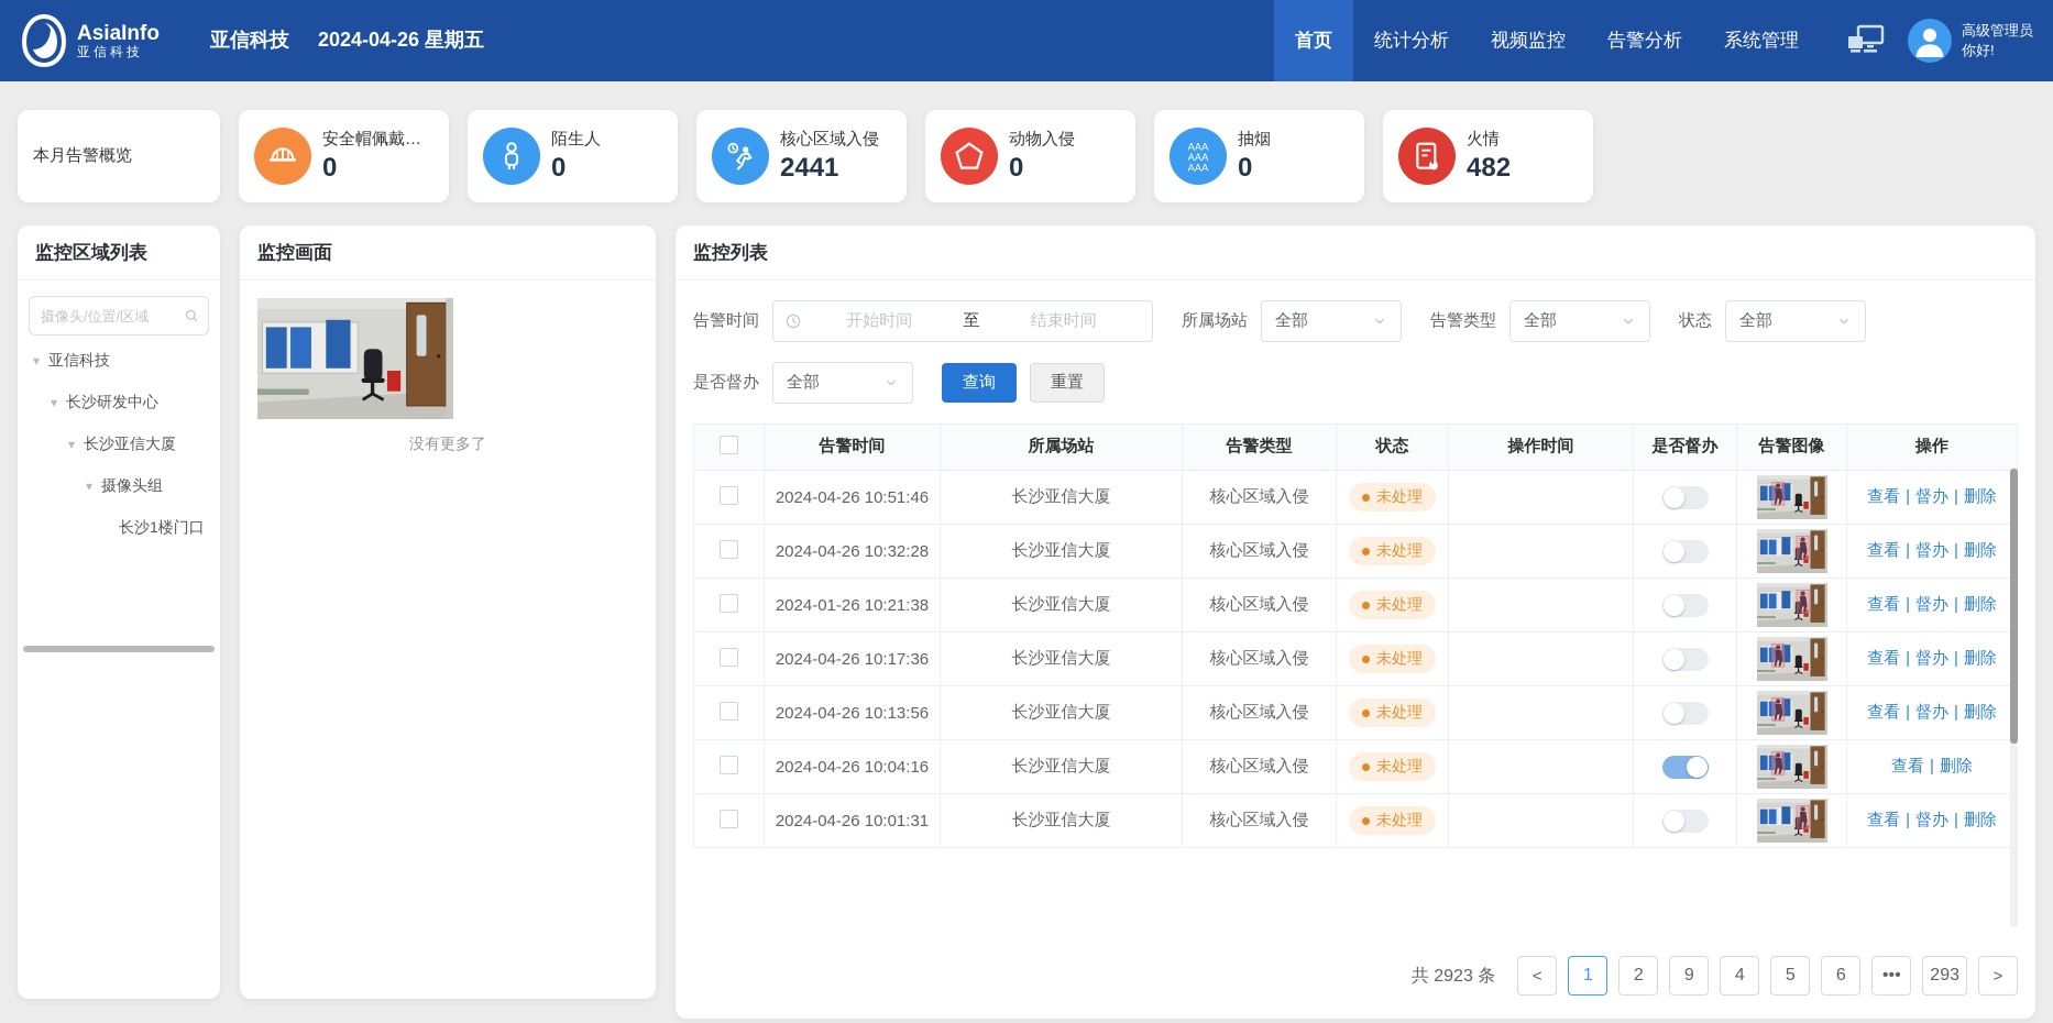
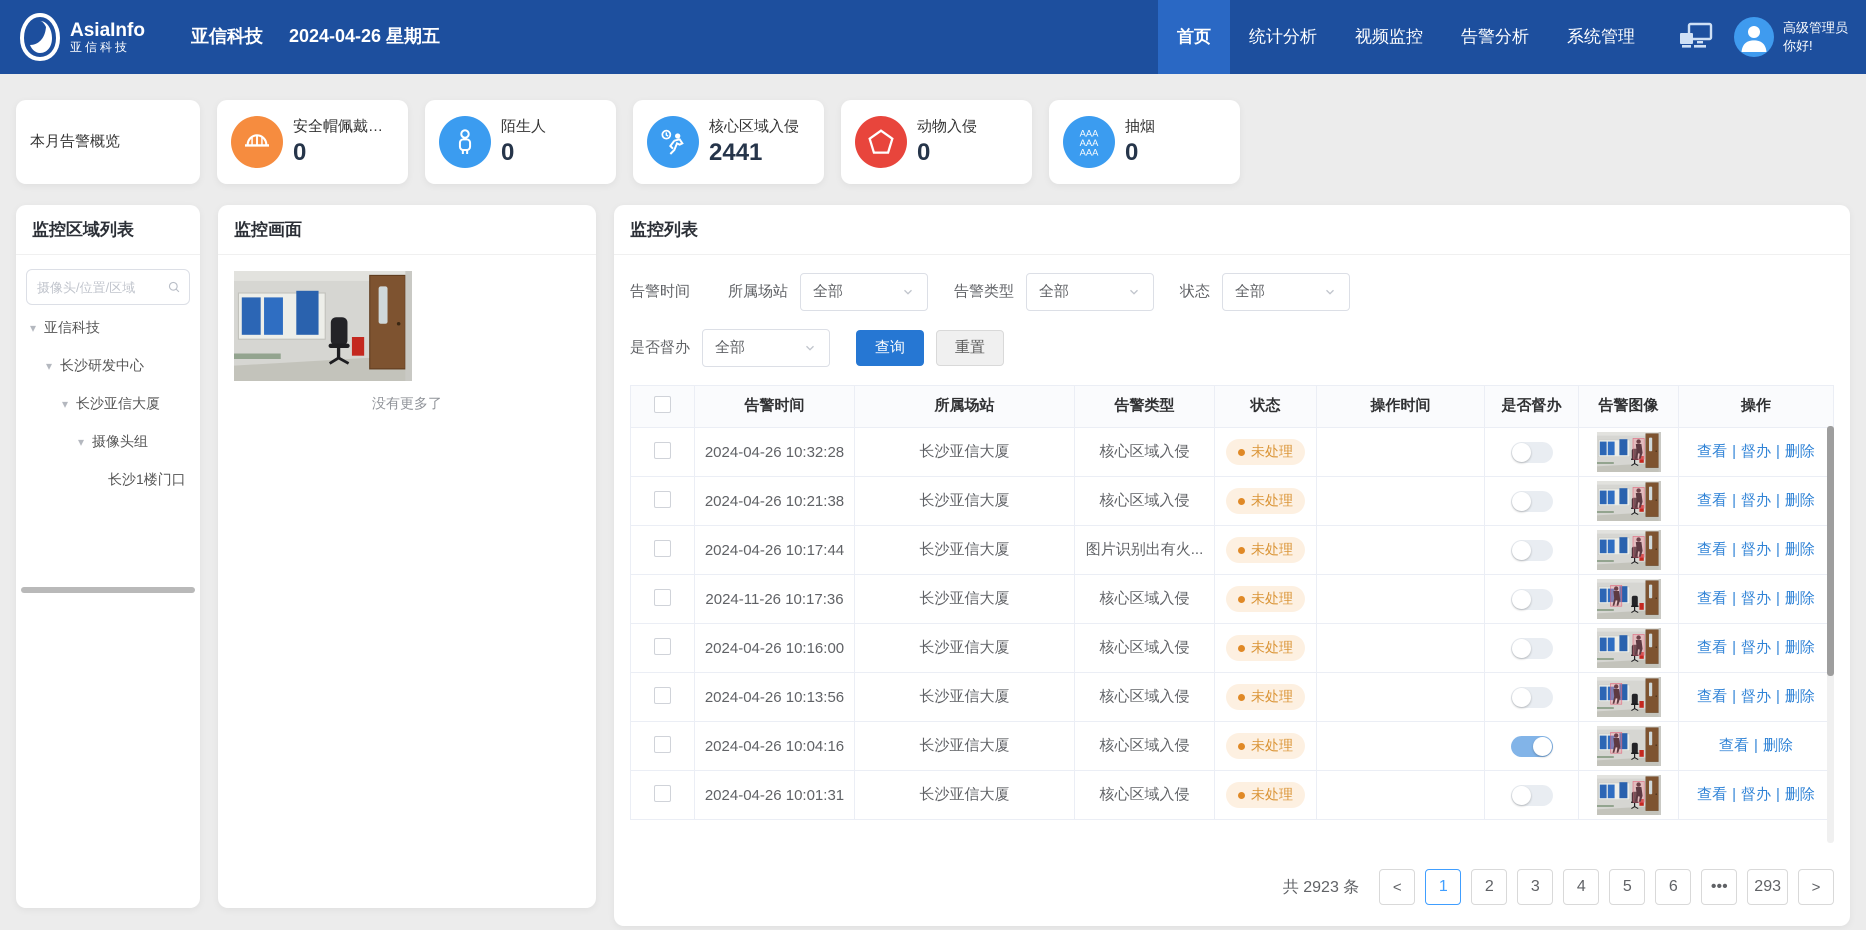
  AsiaInfo
  亚信科技
  亚信科技
  2024-04-26 星期五
  首页
  统计分析
  视频监控
  告警分析
  系统管理
  高级管理员
  你好!
  本月告警概览
  安全帽佩戴识别
  0
  陌生人
  0
  核心区域入侵
  2441
  动物入侵
  0
  AAA
  AAA
  AAA
  抽烟
  0
- 火情
- 482
  监控区域列表
  摄像头/位置/区域
  ▾
  亚信科技
  ▾
  长沙研发中心
  ▾
  长沙亚信大厦
  ▾
  摄像头组
  长沙1楼门口
  监控画面
  没有更多了
  监控列表
  告警时间
- 开始时间
- 至
- 结束时间
  所属场站
  全部
  告警类型
  全部
  状态
  全部
  是否督办
  全部
  查询
  重置
  	告警时间	所属场站	告警类型	状态	操作时间	是否督办	告警图像	操作
- 	2024-04-26 10:51:46	长沙亚信大厦	核心区域入侵	未处理				查看 | 督办 | 删除
  	2024-04-26 10:32:28	长沙亚信大厦	核心区域入侵	未处理				查看 | 督办 | 删除
- 	2024-01-26 10:21:38	长沙亚信大厦	核心区域入侵	未处理				查看 | 督办 | 删除
+ 	2024-04-26 10:21:38	长沙亚信大厦	核心区域入侵	未处理				查看 | 督办 | 删除
+ 	2024-04-26 10:17:44	长沙亚信大厦	图片识别出有火...	未处理				查看 | 督办 | 删除
- 	2024-04-26 10:17:36	长沙亚信大厦	核心区域入侵	未处理				查看 | 督办 | 删除
+ 	2024-11-26 10:17:36	长沙亚信大厦	核心区域入侵	未处理				查看 | 督办 | 删除
+ 	2024-04-26 10:16:00	长沙亚信大厦	核心区域入侵	未处理				查看 | 督办 | 删除
  	2024-04-26 10:13:56	长沙亚信大厦	核心区域入侵	未处理				查看 | 督办 | 删除
  	2024-04-26 10:04:16	长沙亚信大厦	核心区域入侵	未处理				查看 | 删除
  	2024-04-26 10:01:31	长沙亚信大厦	核心区域入侵	未处理				查看 | 督办 | 删除
  共 2923 条
  <
  1
  2
- 9
+ 3
  4
  5
  6
  •••
  293
  >
